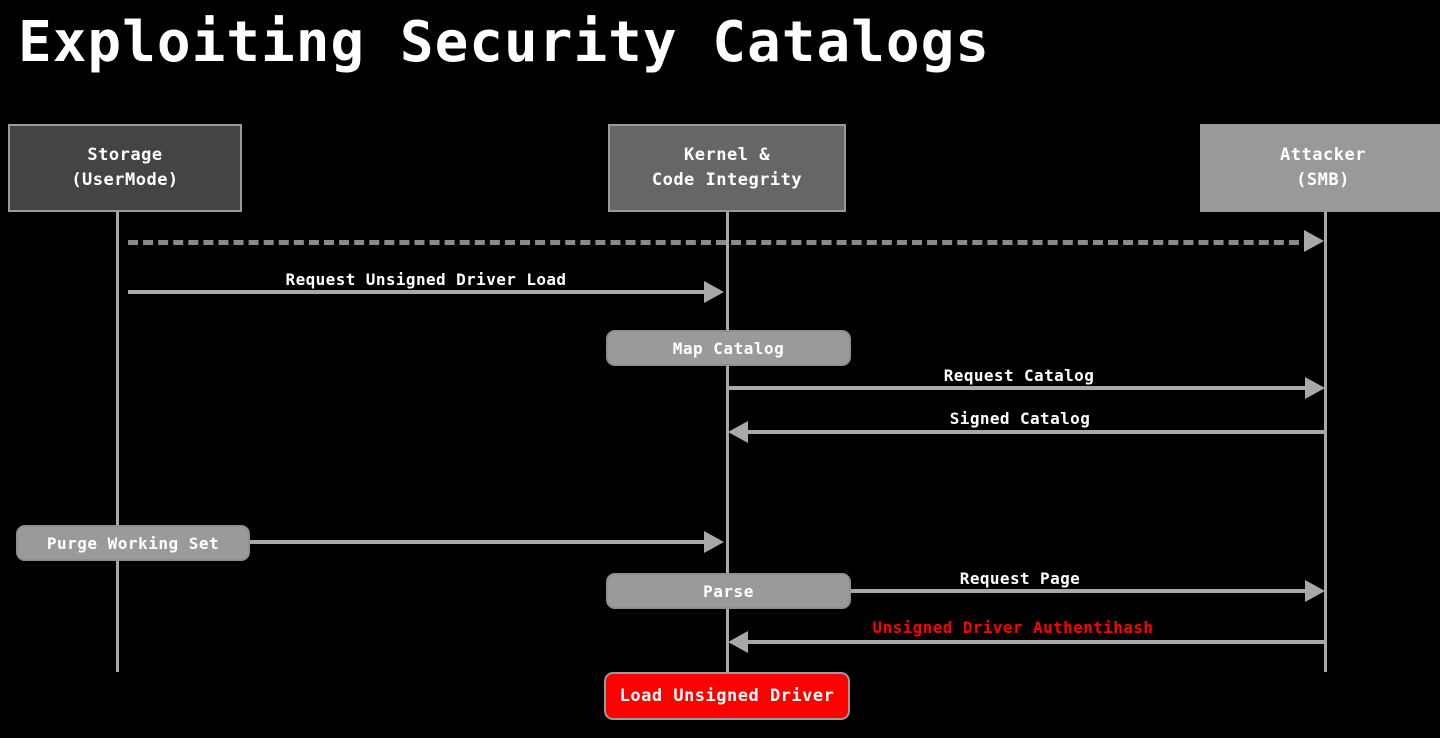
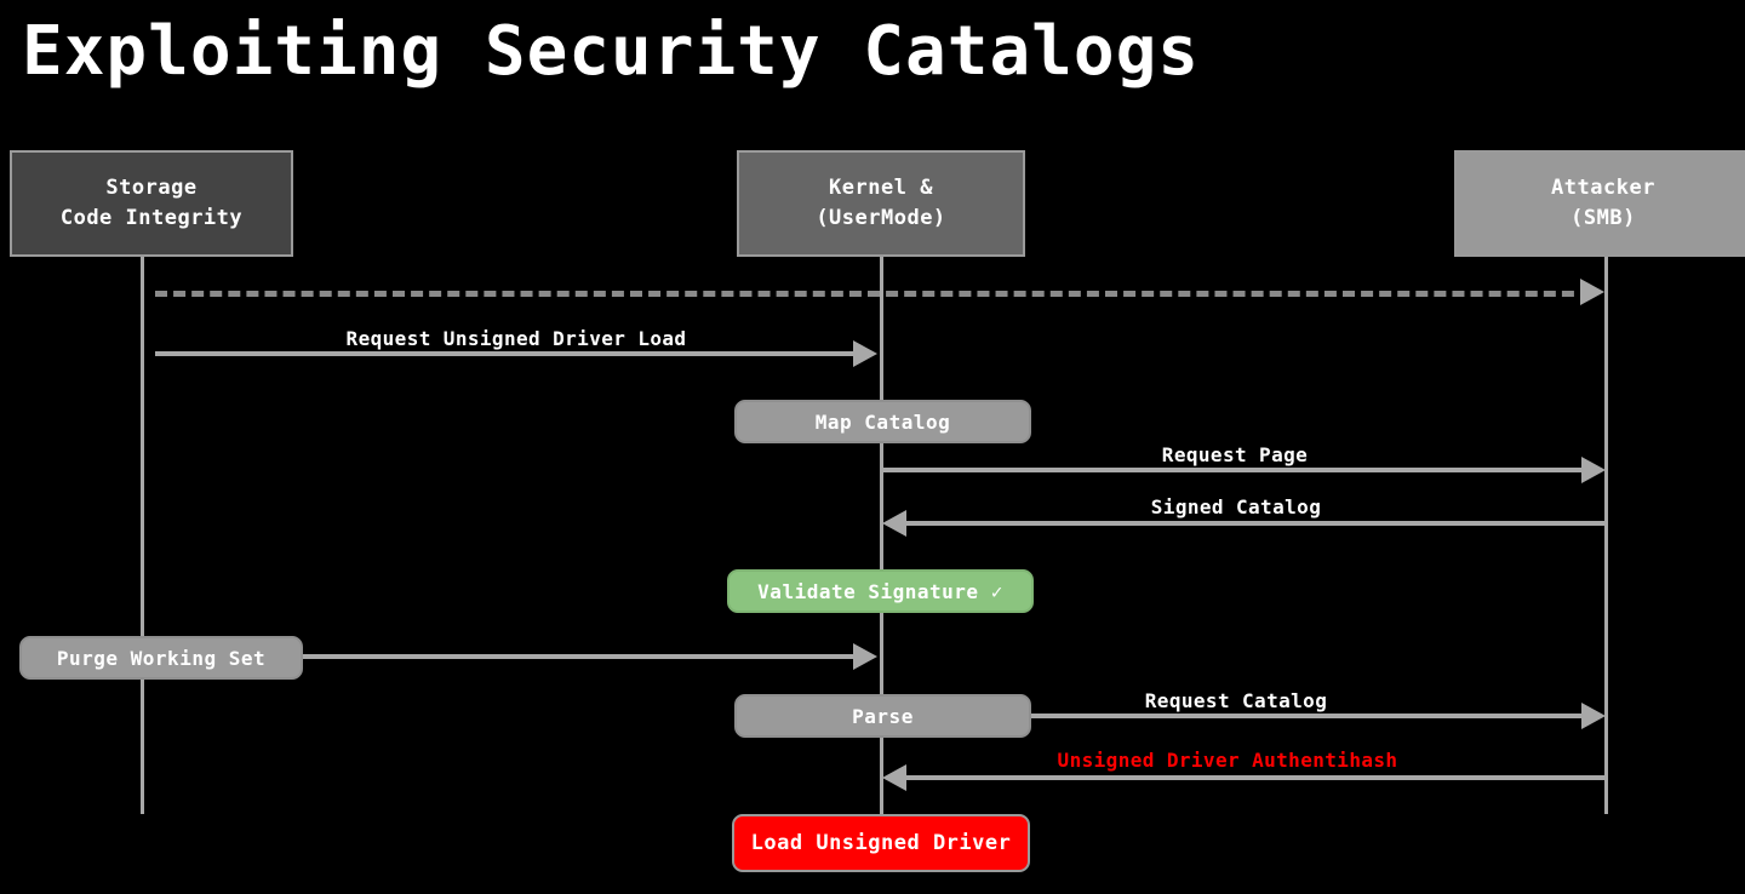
  Exploiting Security Catalogs
  Storage
- (UserMode)
+ Code Integrity
  Kernel &
- Code Integrity
+ (UserMode)
  Attacker
  (SMB)
  Request Unsigned Driver Load
  Map Catalog
- Request Catalog
+ Request Page
  Signed Catalog
+ Validate Signature ✓
  Purge Working Set
- Request Page
+ Request Catalog
  Parse
  Unsigned Driver Authentihash
  Load Unsigned Driver
